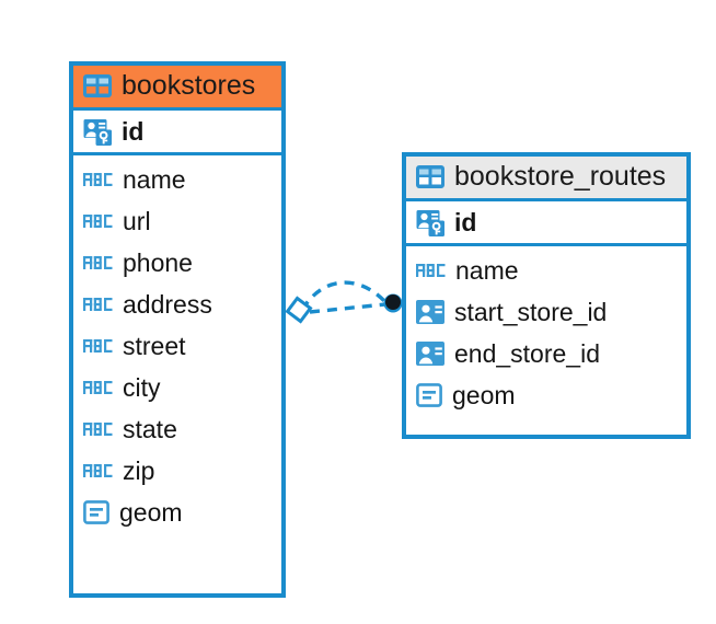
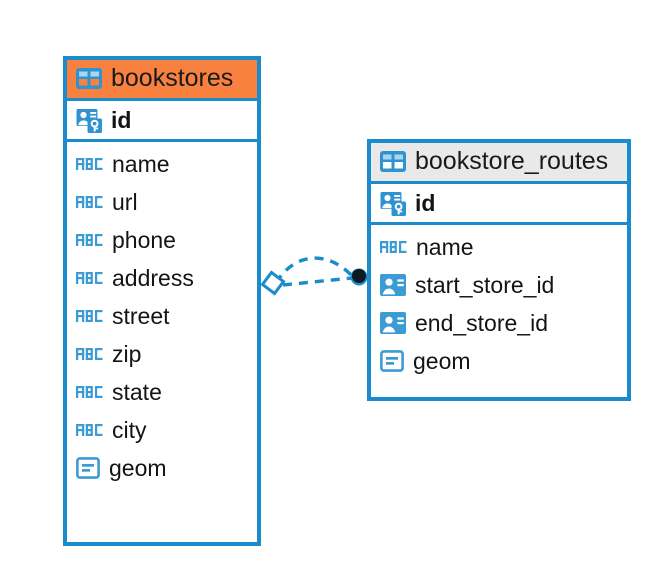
  bookstores
  id
  name
  url
  phone
  address
  street
- city
+ zip
  state
- zip
+ city
  geom
  bookstore_routes
  id
  name
  start_store_id
  end_store_id
  geom
